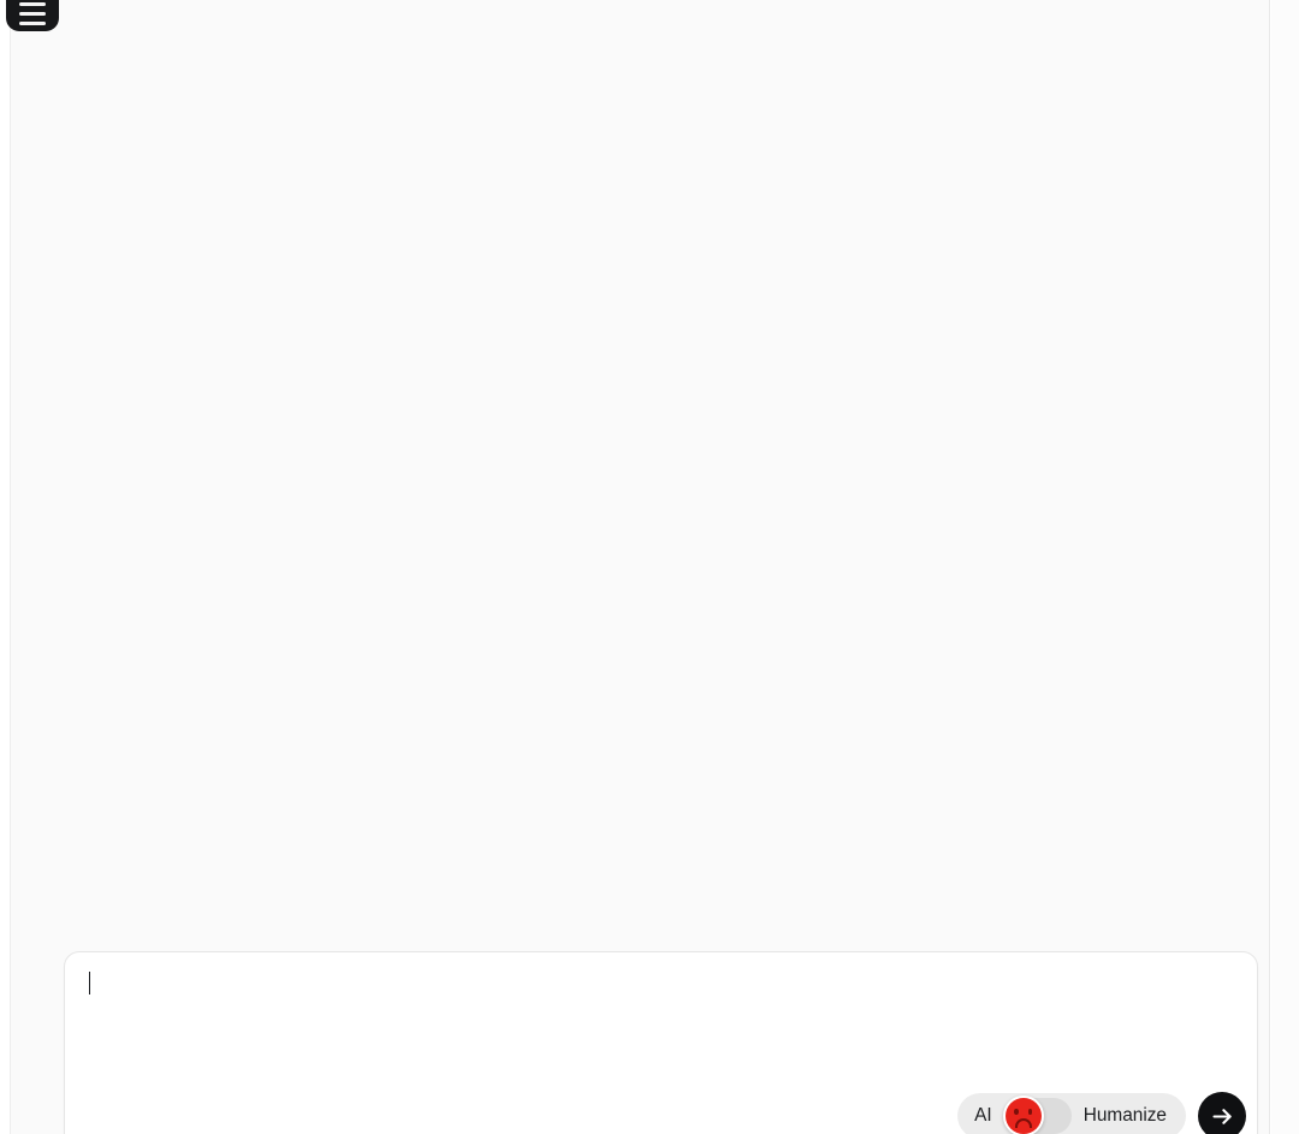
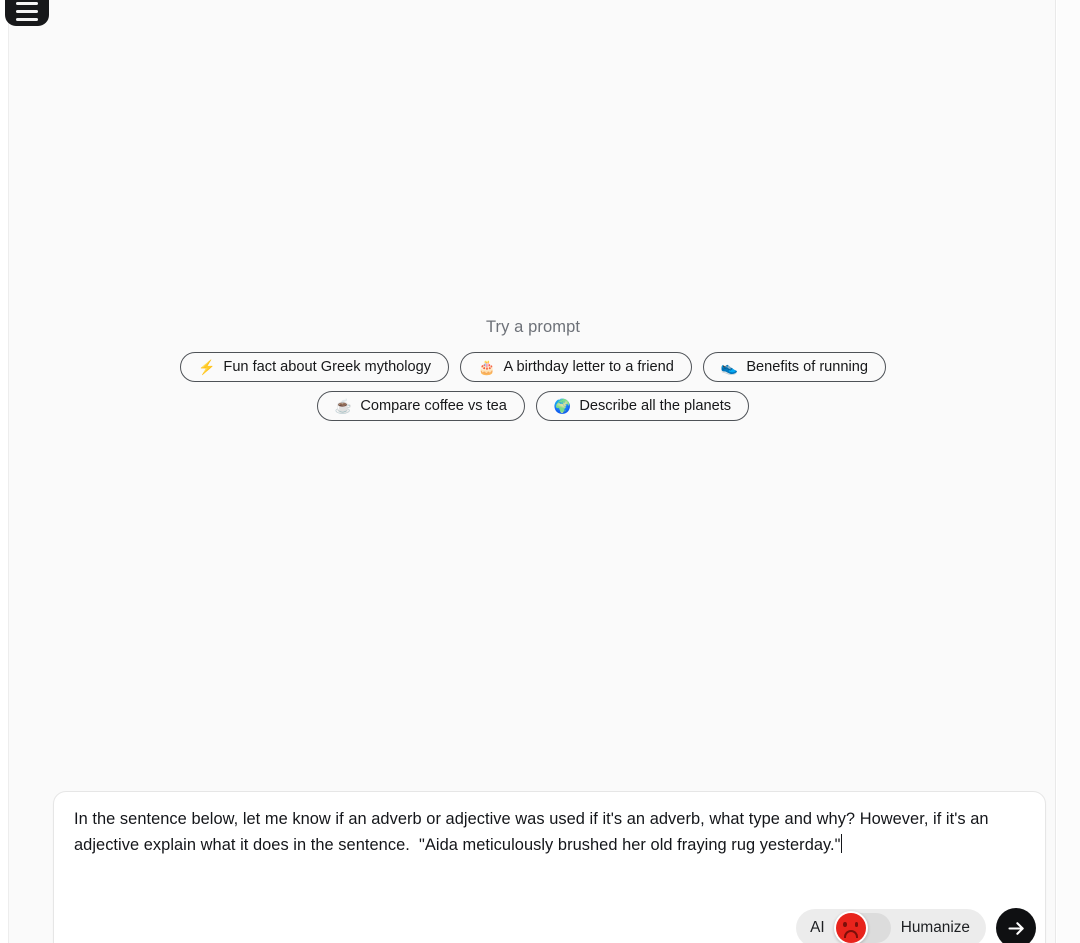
+ Try a prompt
+ ⚡
+ Fun fact about Greek mythology
+ 🎂
+ A birthday letter to a friend
+ 👟
+ Benefits of running
+ ☕
+ Compare coffee vs tea
+ 🌍
+ Describe all the planets
+ In the sentence below, let me know if an adverb or adjective was used if it's an adverb, what type and why? However, if it's an adjective explain what it does in the sentence. "Aida meticulously brushed her old fraying rug yesterday."
  AI
  Humanize
